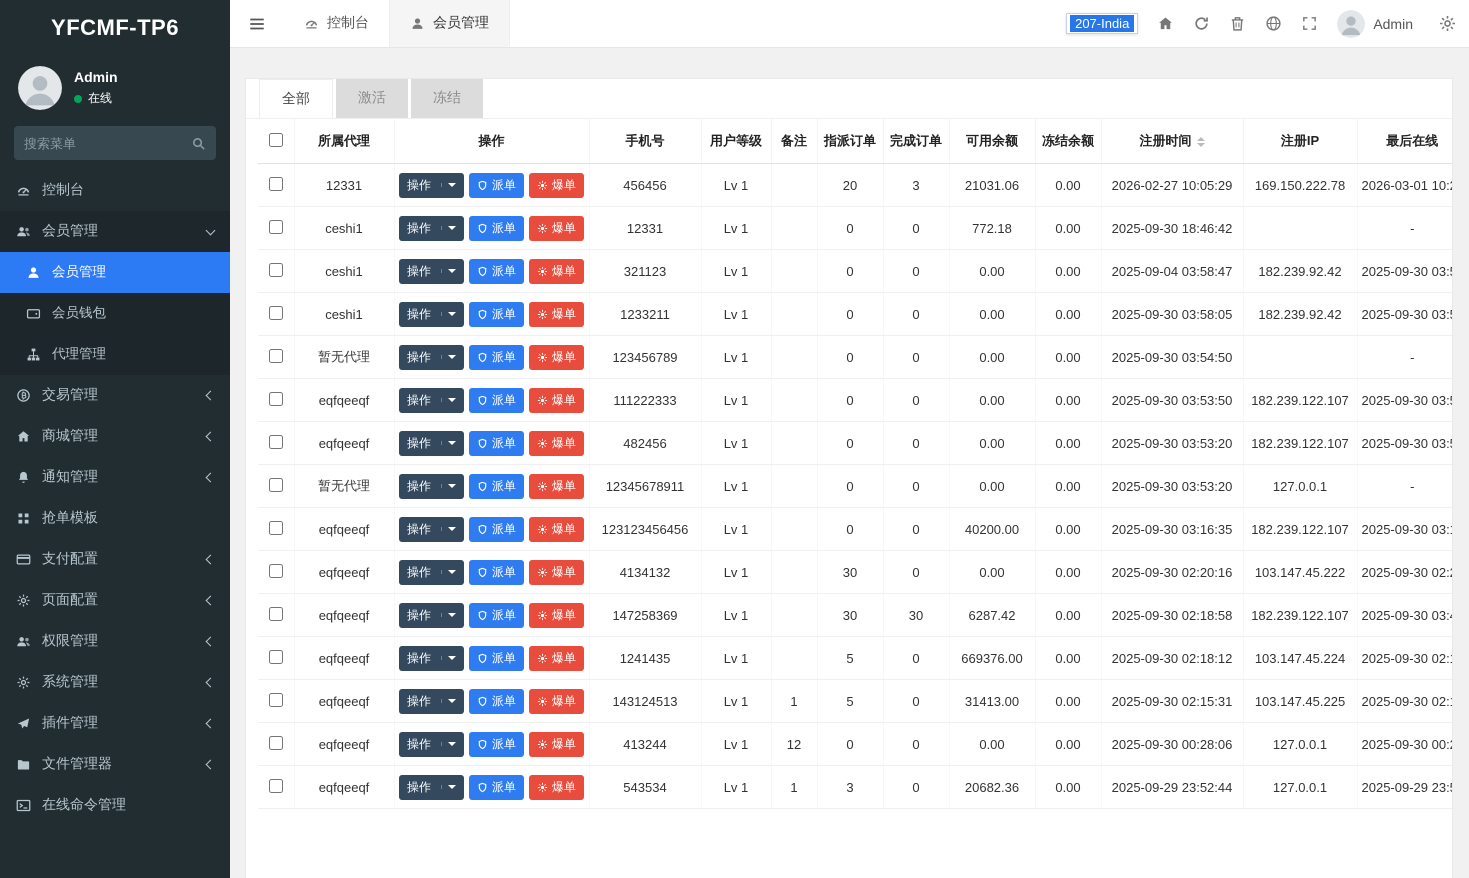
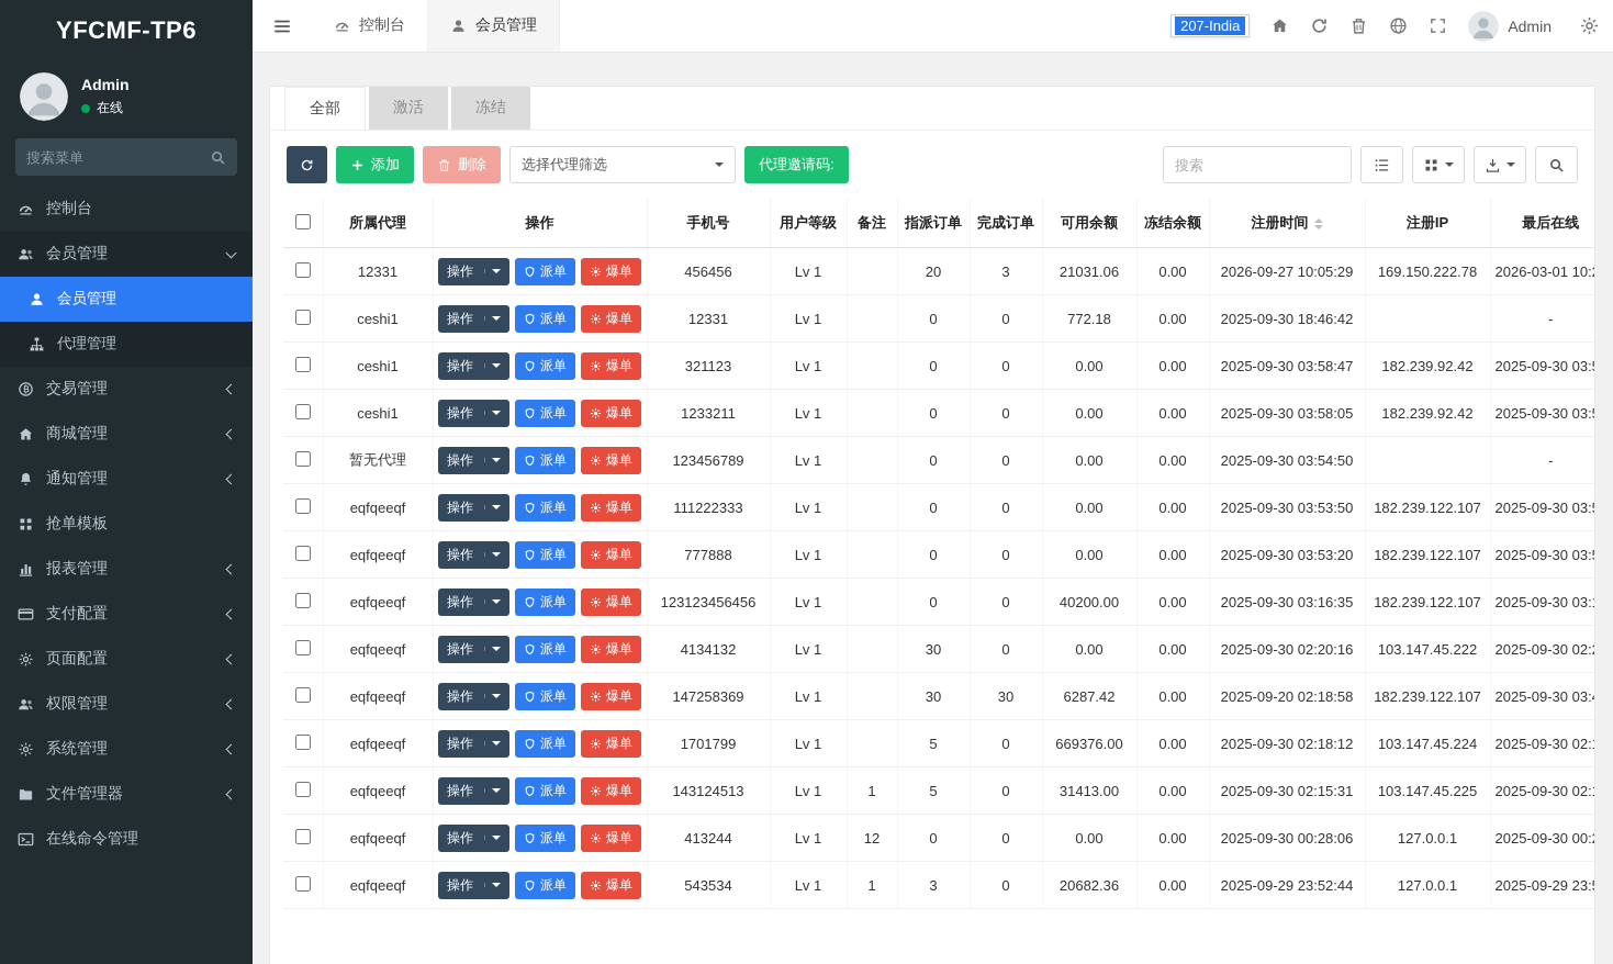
  YFCMF-TP6
  Admin
  在线
  搜索菜单
  控制台
  会员管理
  会员管理
- 会员钱包
  代理管理
  交易管理
  商城管理
  通知管理
  抢单模板
+ 报表管理
  支付配置
  页面配置
  权限管理
  系统管理
- 插件管理
  文件管理器
  在线命令管理
  控制台
  会员管理
  207-India
  Admin
  全部
  激活
  冻结
+ 添加
+ 删除
+ 选择代理筛选
+ 代理邀请码:
+ 搜索
  	所属代理	操作	手机号	用户等级	备注	指派订单	完成订单	可用余额	冻结余额	注册时间	注册IP	最后在线
- 	12331	操作 派单 爆单	456456	Lv 1		20	3	21031.06	0.00	2026-02-27 10:05:29	169.150.222.78	2026-03-01 10:
+ 	12331	操作 派单 爆单	456456	Lv 1		20	3	21031.06	0.00	2026-09-27 10:05:29	169.150.222.78	2026-03-01 10:
  	ceshi1	操作 派单 爆单	12331	Lv 1		0	0	772.18	0.00	2025-09-30 18:46:42		-
- 	ceshi1	操作 派单 爆单	321123	Lv 1		0	0	0.00	0.00	2025-09-04 03:58:47	182.239.92.42	2025-09-30 03:
+ 	ceshi1	操作 派单 爆单	321123	Lv 1		0	0	0.00	0.00	2025-09-30 03:58:47	182.239.92.42	2025-09-30 03:
  	ceshi1	操作 派单 爆单	1233211	Lv 1		0	0	0.00	0.00	2025-09-30 03:58:05	182.239.92.42	2025-09-30 03:
  	暂无代理	操作 派单 爆单	123456789	Lv 1		0	0	0.00	0.00	2025-09-30 03:54:50		-
  	eqfqeeqf	操作 派单 爆单	111222333	Lv 1		0	0	0.00	0.00	2025-09-30 03:53:50	182.239.122.107	2025-09-30 03:
- 	eqfqeeqf	操作 派单 爆单	482456	Lv 1		0	0	0.00	0.00	2025-09-30 03:53:20	182.239.122.107	2025-09-30 03:
+ 	eqfqeeqf	操作 派单 爆单	777888	Lv 1		0	0	0.00	0.00	2025-09-30 03:53:20	182.239.122.107	2025-09-30 03:
- 	暂无代理	操作 派单 爆单	12345678911	Lv 1		0	0	0.00	0.00	2025-09-30 03:53:20	127.0.0.1	-
  	eqfqeeqf	操作 派单 爆单	123123456456	Lv 1		0	0	40200.00	0.00	2025-09-30 03:16:35	182.239.122.107	2025-09-30 03:
  	eqfqeeqf	操作 派单 爆单	4134132	Lv 1		30	0	0.00	0.00	2025-09-30 02:20:16	103.147.45.222	2025-09-30 02:
- 	eqfqeeqf	操作 派单 爆单	147258369	Lv 1		30	30	6287.42	0.00	2025-09-30 02:18:58	182.239.122.107	2025-09-30 03:
+ 	eqfqeeqf	操作 派单 爆单	147258369	Lv 1		30	30	6287.42	0.00	2025-09-20 02:18:58	182.239.122.107	2025-09-30 03:
- 	eqfqeeqf	操作 派单 爆单	1241435	Lv 1		5	0	669376.00	0.00	2025-09-30 02:18:12	103.147.45.224	2025-09-30 02:
+ 	eqfqeeqf	操作 派单 爆单	1701799	Lv 1		5	0	669376.00	0.00	2025-09-30 02:18:12	103.147.45.224	2025-09-30 02:
  	eqfqeeqf	操作 派单 爆单	143124513	Lv 1	1	5	0	31413.00	0.00	2025-09-30 02:15:31	103.147.45.225	2025-09-30 02:
  	eqfqeeqf	操作 派单 爆单	413244	Lv 1	12	0	0	0.00	0.00	2025-09-30 00:28:06	127.0.0.1	2025-09-30 00:
  	eqfqeeqf	操作 派单 爆单	543534	Lv 1	1	3	0	20682.36	0.00	2025-09-29 23:52:44	127.0.0.1	2025-09-29 23:
